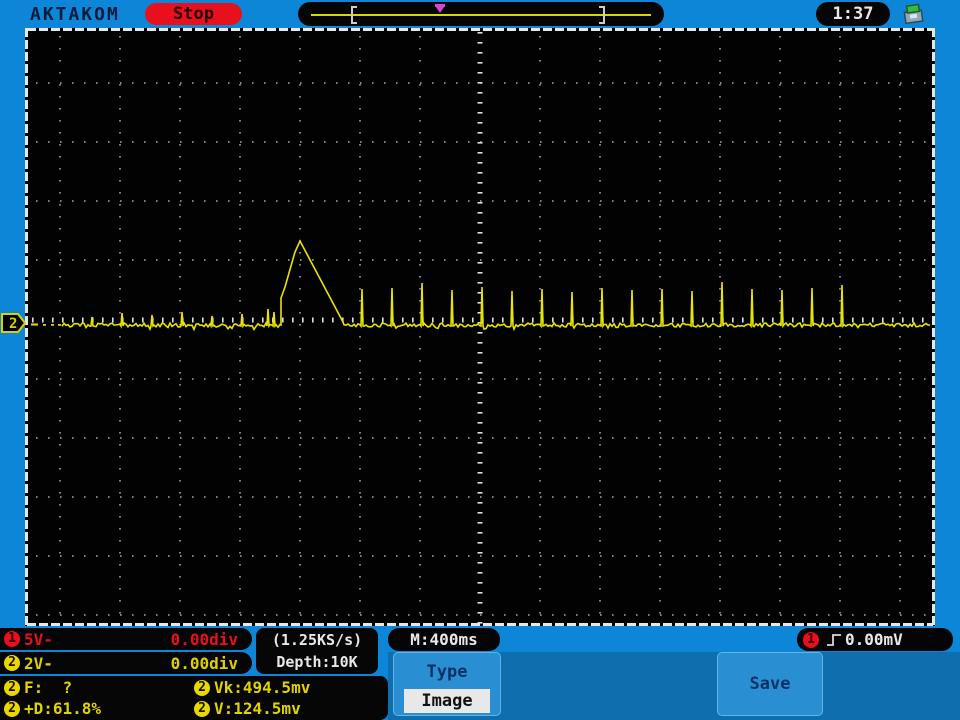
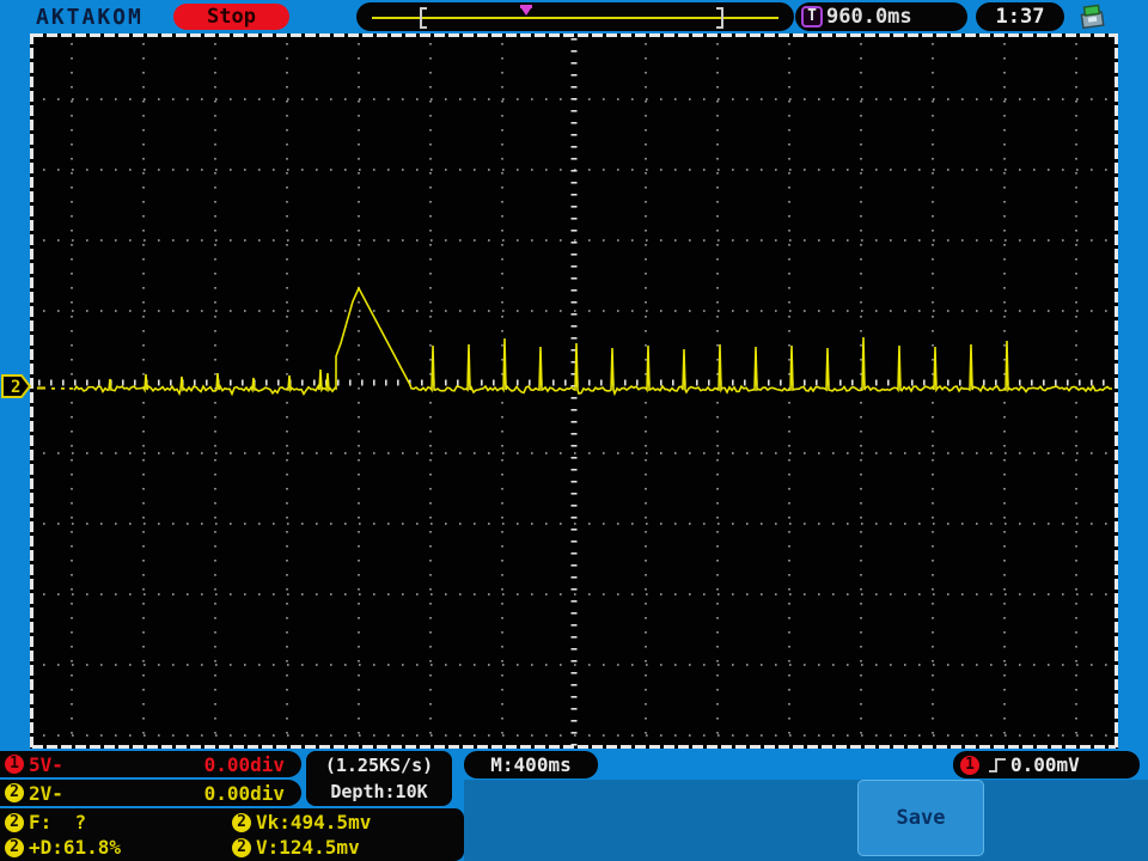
  AKTAKOM
  Stop
+ T
+ 960.0ms
  1:37
  2
  1
  5V-
  0.00div
  2
  2V-
  0.00div
  (1.25KS/s)
  Depth:10K
  M:400ms
- Type
- Image
  Save
  1
  0.00mV
  2
  F: ?
  2
  Vk:494.5mv
  2
  +D:61.8%
  2
  V:124.5mv
